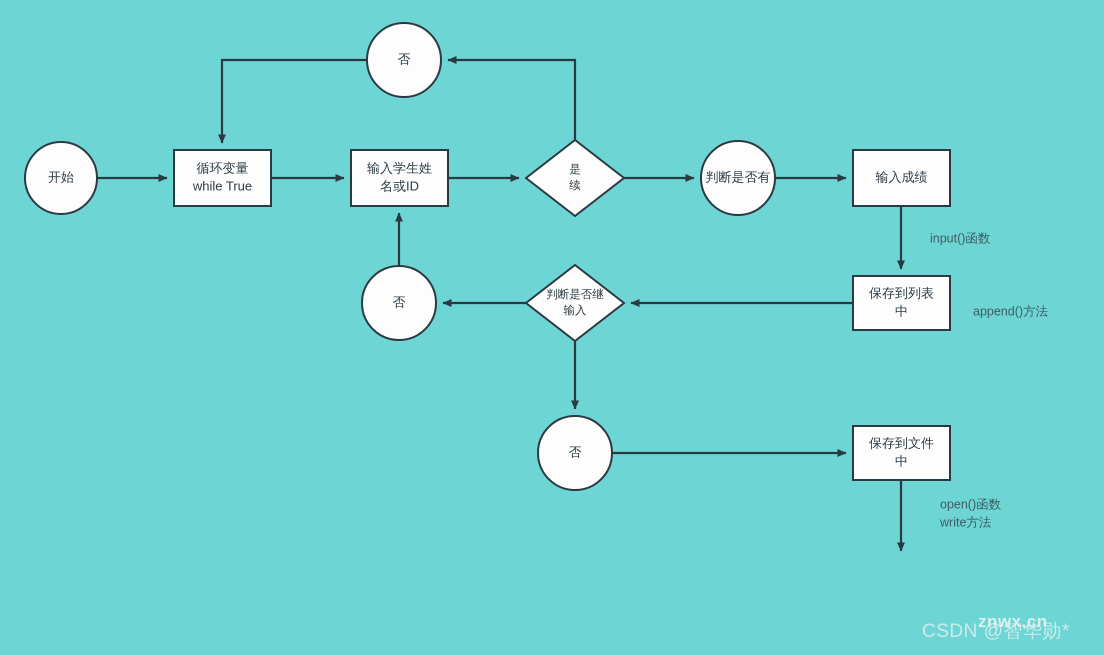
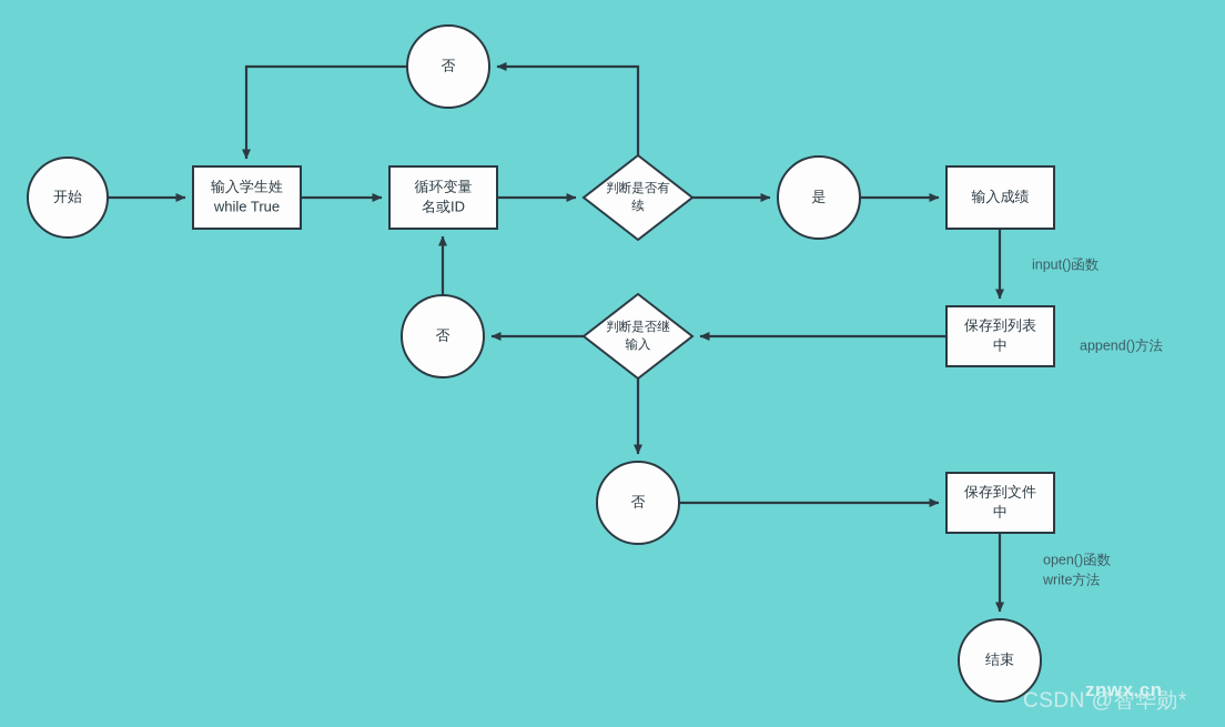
  开始
- 循环变量
+ 输入学生姓
  while True
- 输入学生姓
+ 循环变量
  名或ID
- 是
+ 判断是否有
  续
- 判断是否有
+ 是
  否
  输入成绩
  保存到列表
  中
  判断是否继
  输入
  否
  否
  保存到文件
  中
+ 结束
  input()函数
  append()方法
  open()函数
  write方法
  CSDN @智华勋*
  znwx.cn
